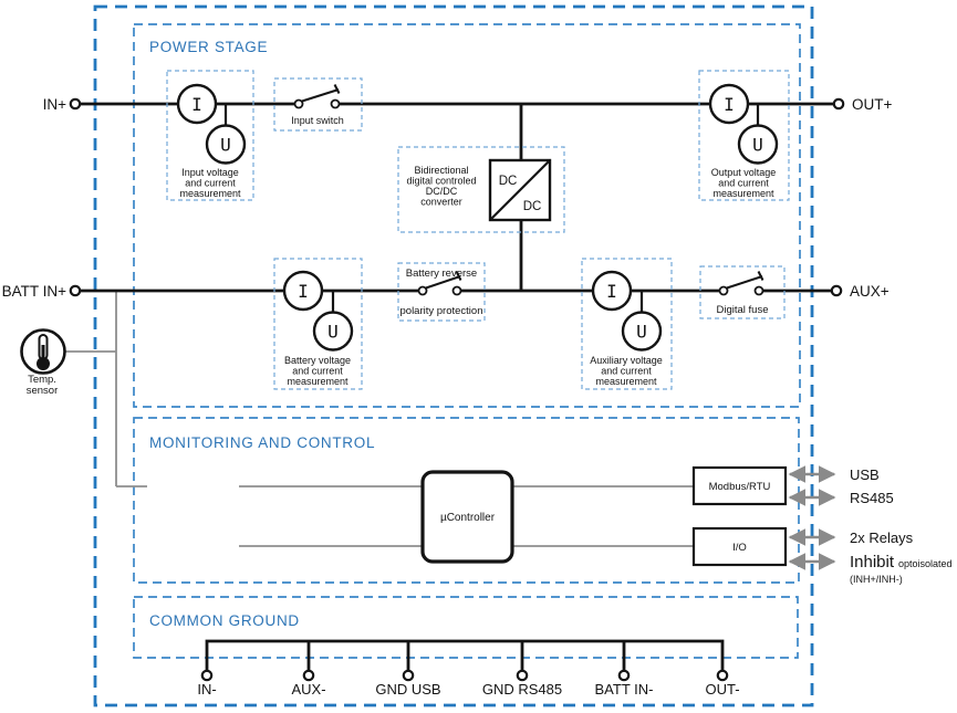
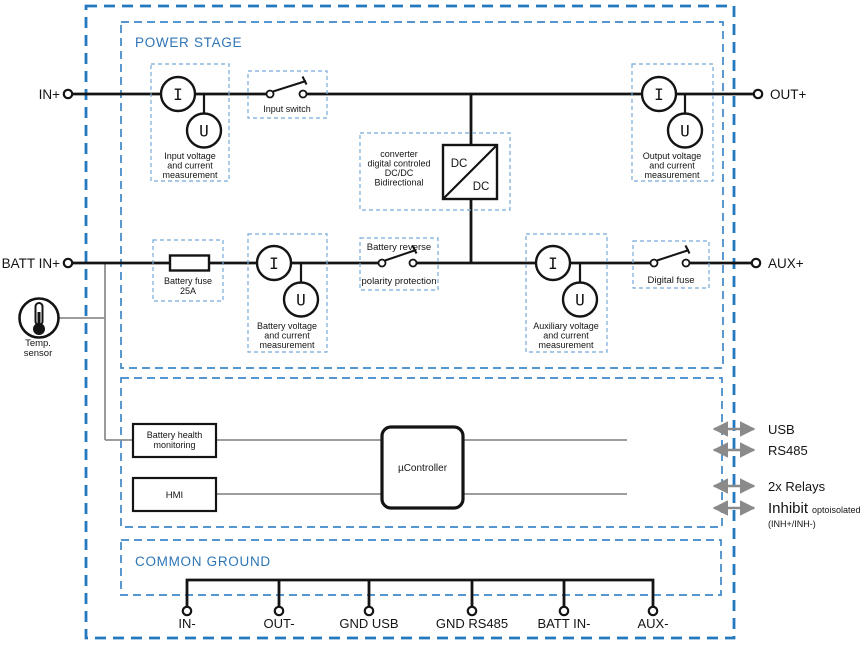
  POWER STAGE
- MONITORING AND CONTROL
  COMMON GROUND
  IN+
  OUT+
  BATT IN+
  AUX+
  I
  U
  Input voltage
  and current
  measurement
  Input switch
- Bidirectional
+ converter
  digital controled
  DC/DC
- converter
+ Bidirectional
  DC
  DC
  I
  U
  Output voltage
  and current
  measurement
+ Battery fuse
+ 25A
  I
  U
  Battery voltage
  and current
  measurement
  Battery reverse
  polarity protection
  I
  U
  Auxiliary voltage
  and current
  measurement
  Digital fuse
  Temp.
  sensor
+ Battery health
+ monitoring
+ HMI
  µController
- Modbus/RTU
- I/O
  USB
  RS485
  2x Relays
  Inhibit
  optoisolated
  (INH+/INH-)
  IN-
- AUX-
+ OUT-
  GND USB
  GND RS485
  BATT IN-
- OUT-
+ AUX-
